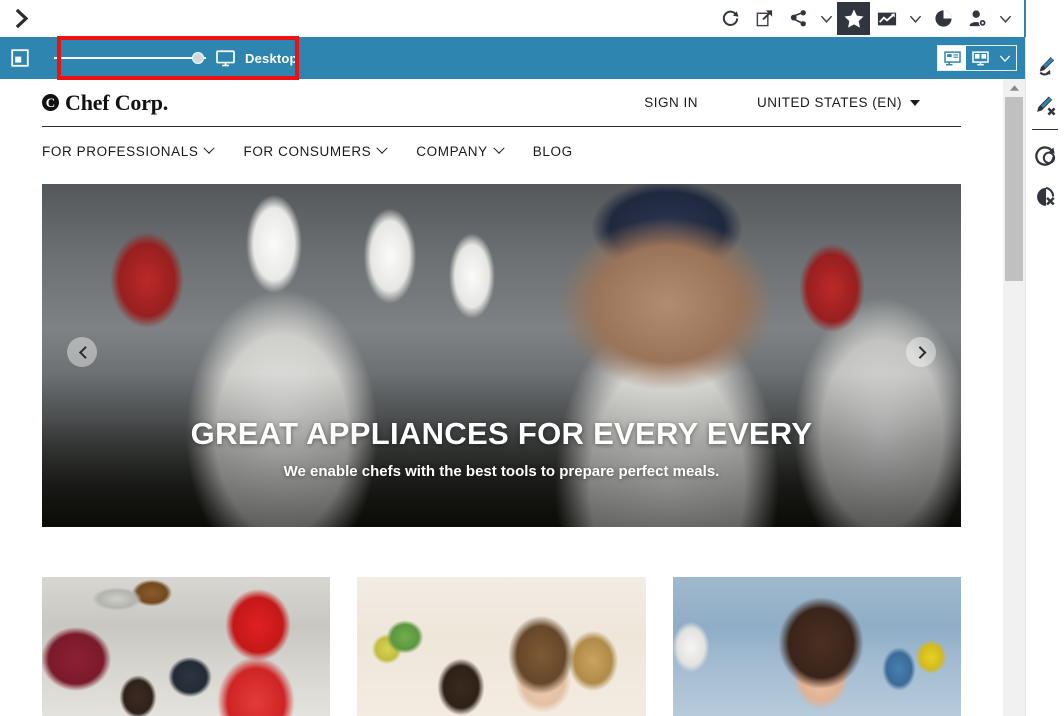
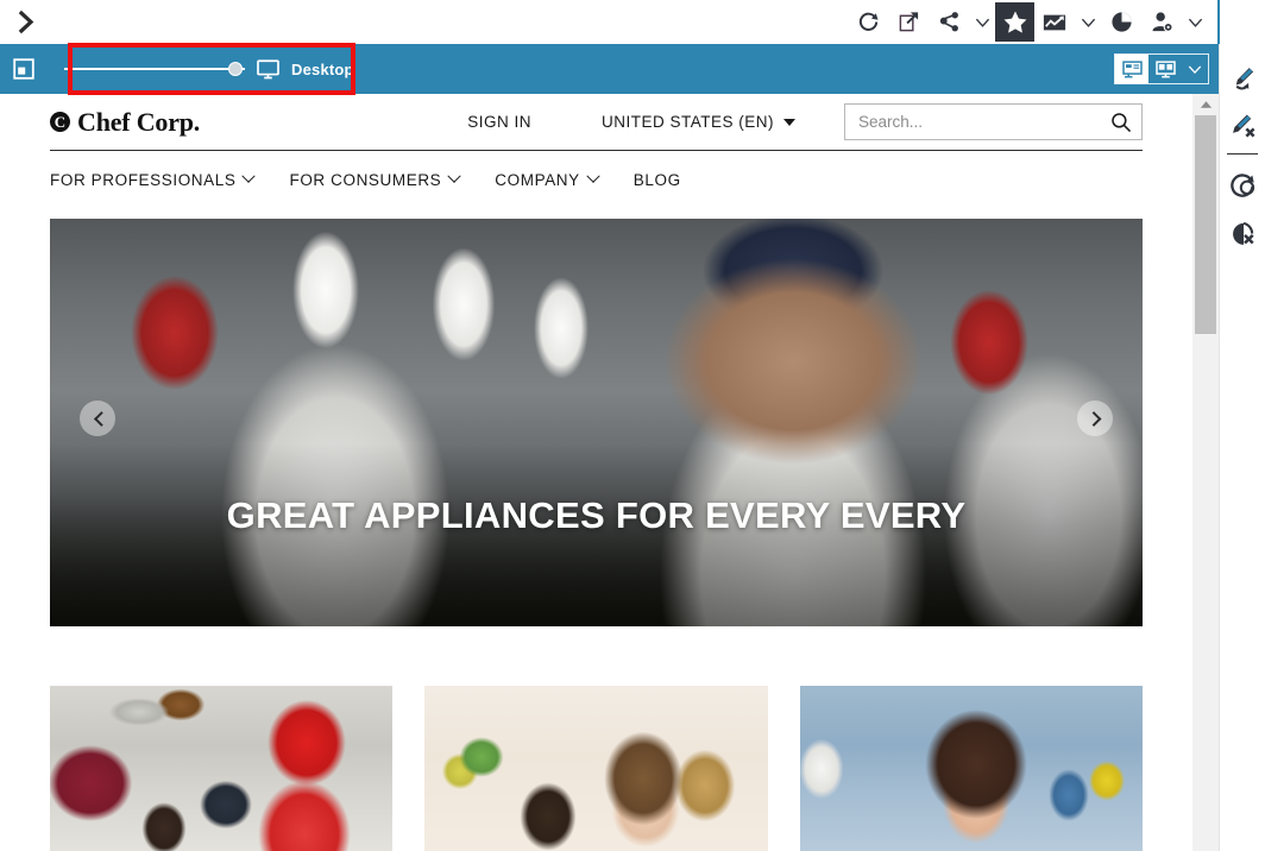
  Desktop
  C
  Chef Corp.
  SIGN IN
  UNITED STATES (EN)
+ Search...
  FOR PROFESSIONALS
  FOR CONSUMERS
  COMPANY
  BLOG
  GREAT APPLIANCES FOR EVERY EVERY
- We enable chefs with the best tools to prepare perfect meals.
